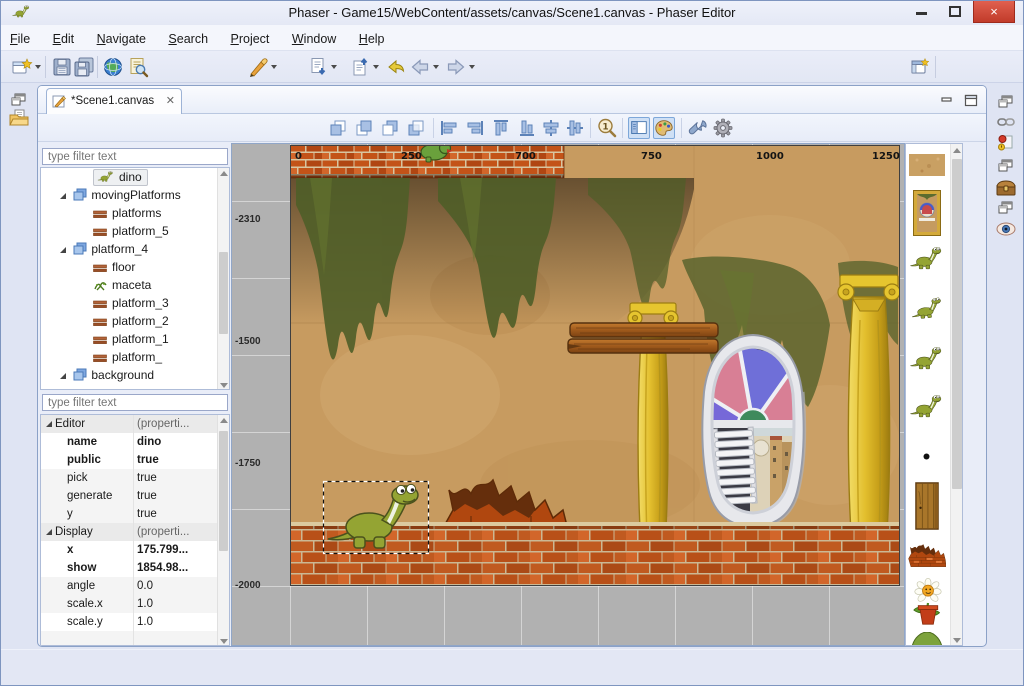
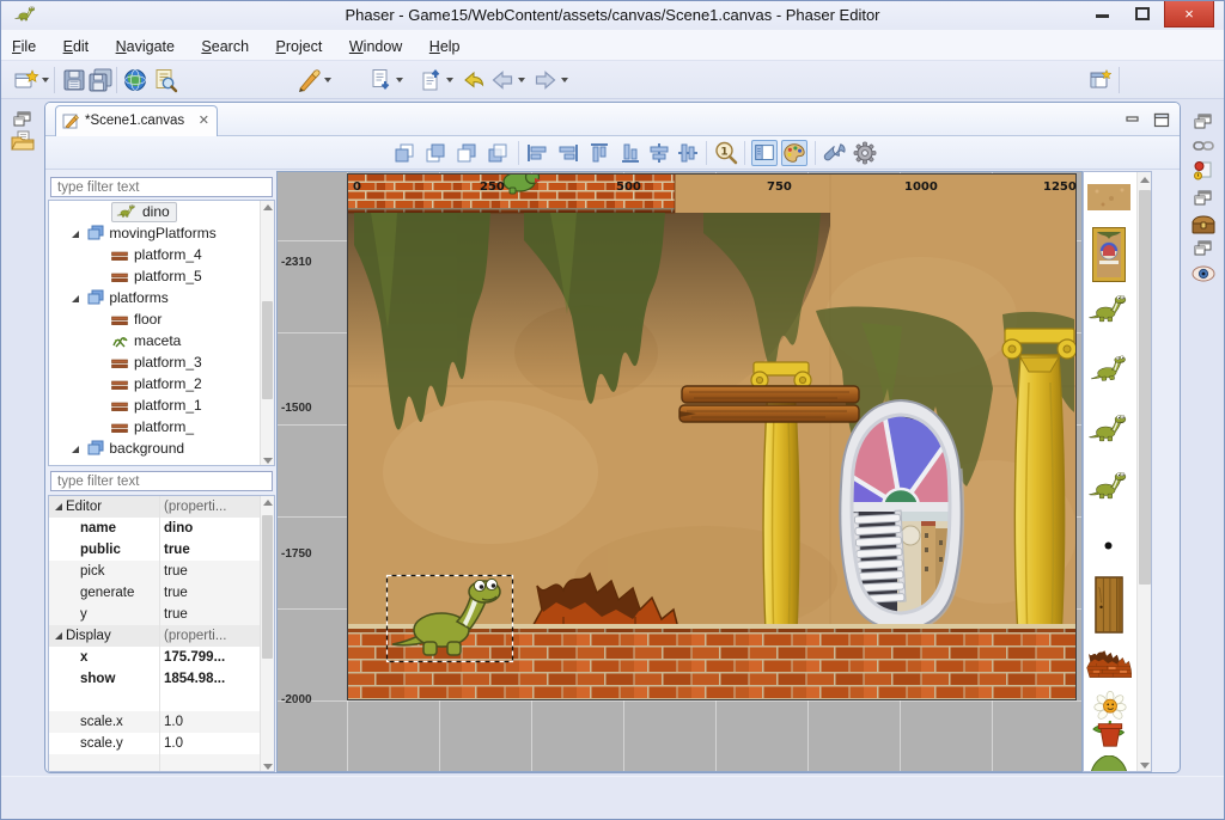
  Phaser - Game15/WebContent/assets/canvas/Scene1.canvas - Phaser Editor
  ×
  File Edit Navigate Search Project Window Help
  *Scene1.canvas
  ✕
  1
  type filter text
  dino
  movingPlatforms
- platforms
+ platform_4
  platform_5
- platform_4
+ platforms
  floor
  maceta
  platform_3
  platform_2
  platform_1
  platform_
  background
  type filter text
  Editor
  (properti...
  name
  dino
  public
  true
  pick
  true
  generate
  true
  y
  true
  Display
  (properti...
  x
  175.799...
  show
  1854.98...
- angle
- 0.0
  scale.x
  1.0
  scale.y
  1.0
  -2310
  -1500
  -1750
  -2000
  0
  250
- 700
+ 500
  750
  1000
  1250
